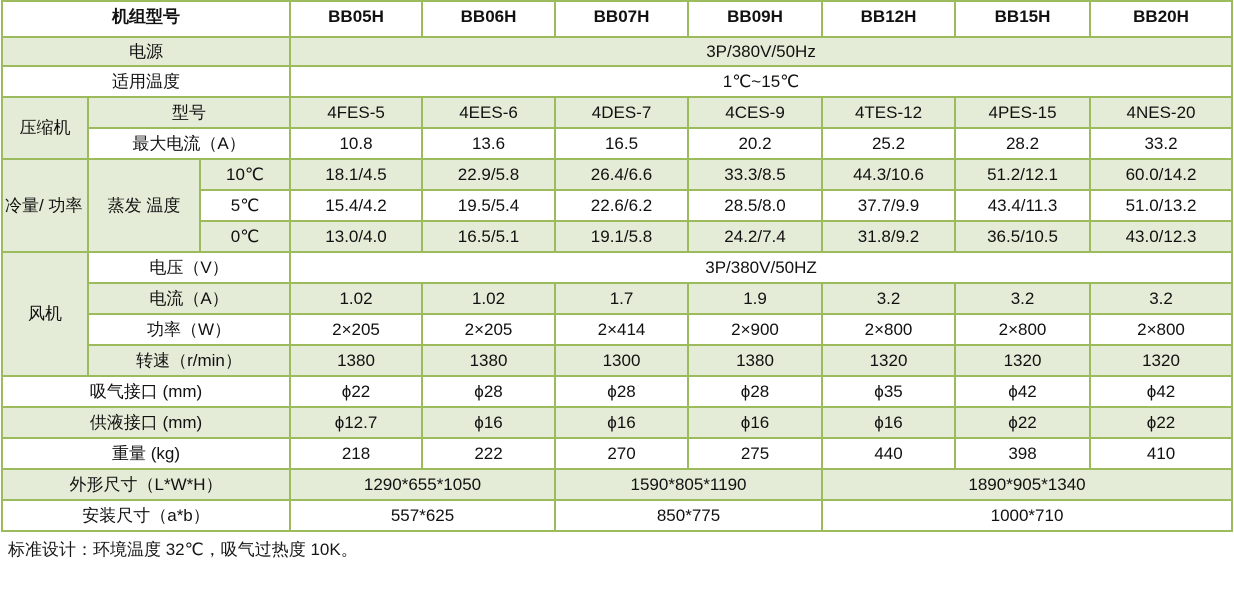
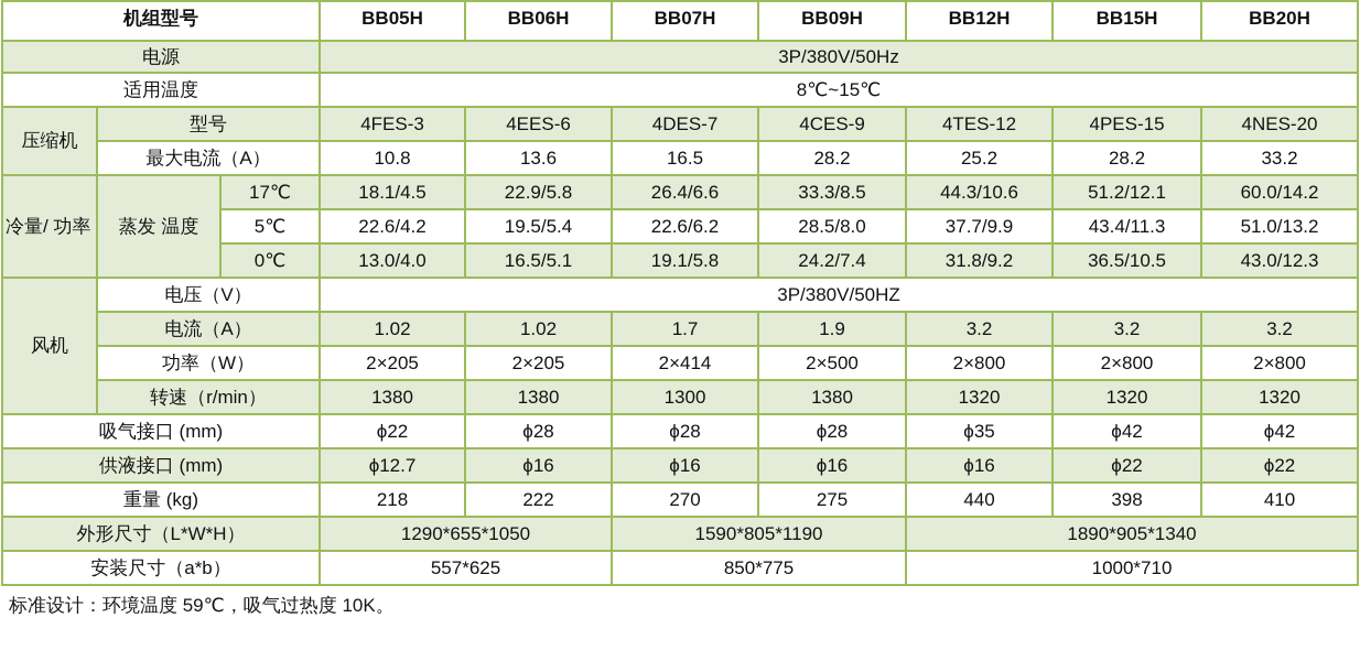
  机组型号	BB05H	BB06H	BB07H	BB09H	BB12H	BB15H	BB20H
  电源	3P/380V/50Hz
- 适用温度	1℃~15℃
+ 适用温度	8℃~15℃
- 压缩机	型号	4FES-5	4EES-6	4DES-7	4CES-9	4TES-12	4PES-15	4NES-20
+ 压缩机	型号	4FES-3	4EES-6	4DES-7	4CES-9	4TES-12	4PES-15	4NES-20
- 最大电流（A）	10.8	13.6	16.5	20.2	25.2	28.2	33.2
+ 最大电流（A）	10.8	13.6	16.5	28.2	25.2	28.2	33.2
- 冷量/ 功率	蒸发 温度	10℃	18.1/4.5	22.9/5.8	26.4/6.6	33.3/8.5	44.3/10.6	51.2/12.1	60.0/14.2
+ 冷量/ 功率	蒸发 温度	17℃	18.1/4.5	22.9/5.8	26.4/6.6	33.3/8.5	44.3/10.6	51.2/12.1	60.0/14.2
- 5℃	15.4/4.2	19.5/5.4	22.6/6.2	28.5/8.0	37.7/9.9	43.4/11.3	51.0/13.2
+ 5℃	22.6/4.2	19.5/5.4	22.6/6.2	28.5/8.0	37.7/9.9	43.4/11.3	51.0/13.2
  0℃	13.0/4.0	16.5/5.1	19.1/5.8	24.2/7.4	31.8/9.2	36.5/10.5	43.0/12.3
  风机	电压（V）	3P/380V/50HZ
  电流（A）	1.02	1.02	1.7	1.9	3.2	3.2	3.2
- 功率（W）	2×205	2×205	2×414	2×900	2×800	2×800	2×800
+ 功率（W）	2×205	2×205	2×414	2×500	2×800	2×800	2×800
  转速（r/min）	1380	1380	1300	1380	1320	1320	1320
  吸气接口 (mm)	ϕ22	ϕ28	ϕ28	ϕ28	ϕ35	ϕ42	ϕ42
  供液接口 (mm)	ϕ12.7	ϕ16	ϕ16	ϕ16	ϕ16	ϕ22	ϕ22
  重量 (kg)	218	222	270	275	440	398	410
  外形尺寸（L*W*H）	1290*655*1050	1590*805*1190	1890*905*1340
  安装尺寸（a*b）	557*625	850*775	1000*710
- 标准设计：环境温度 32℃，吸气过热度 10K。
+ 标准设计：环境温度 59℃，吸气过热度 10K。
